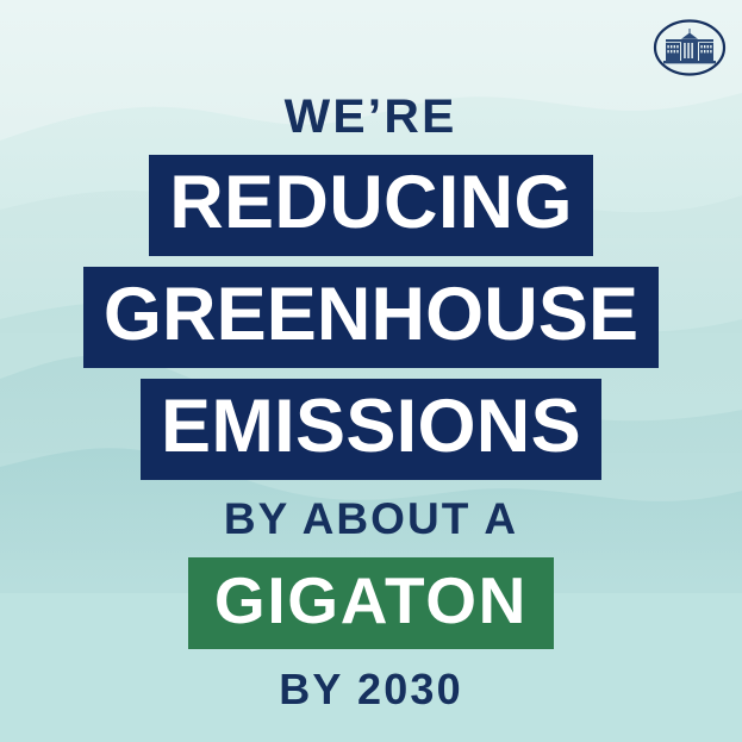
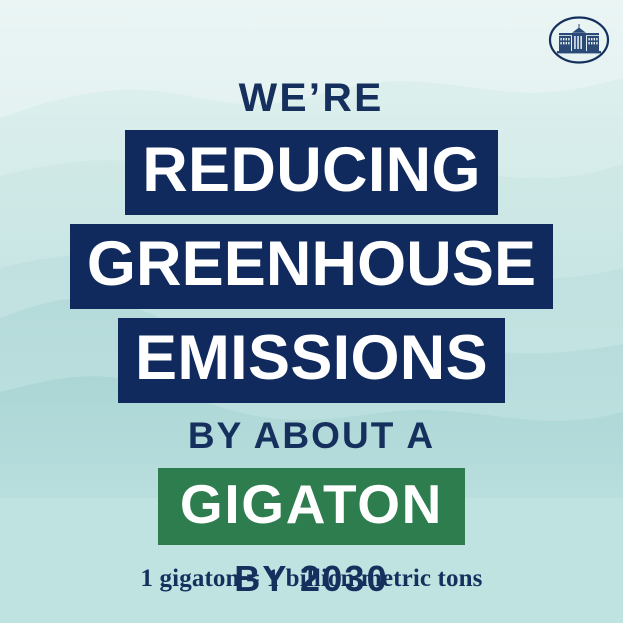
  WE’RE
  REDUCING
  GREENHOUSE
  EMISSIONS
  BY ABOUT A
  GIGATON
  BY 2030
+ 1 gigaton = 1 billion metric tons
